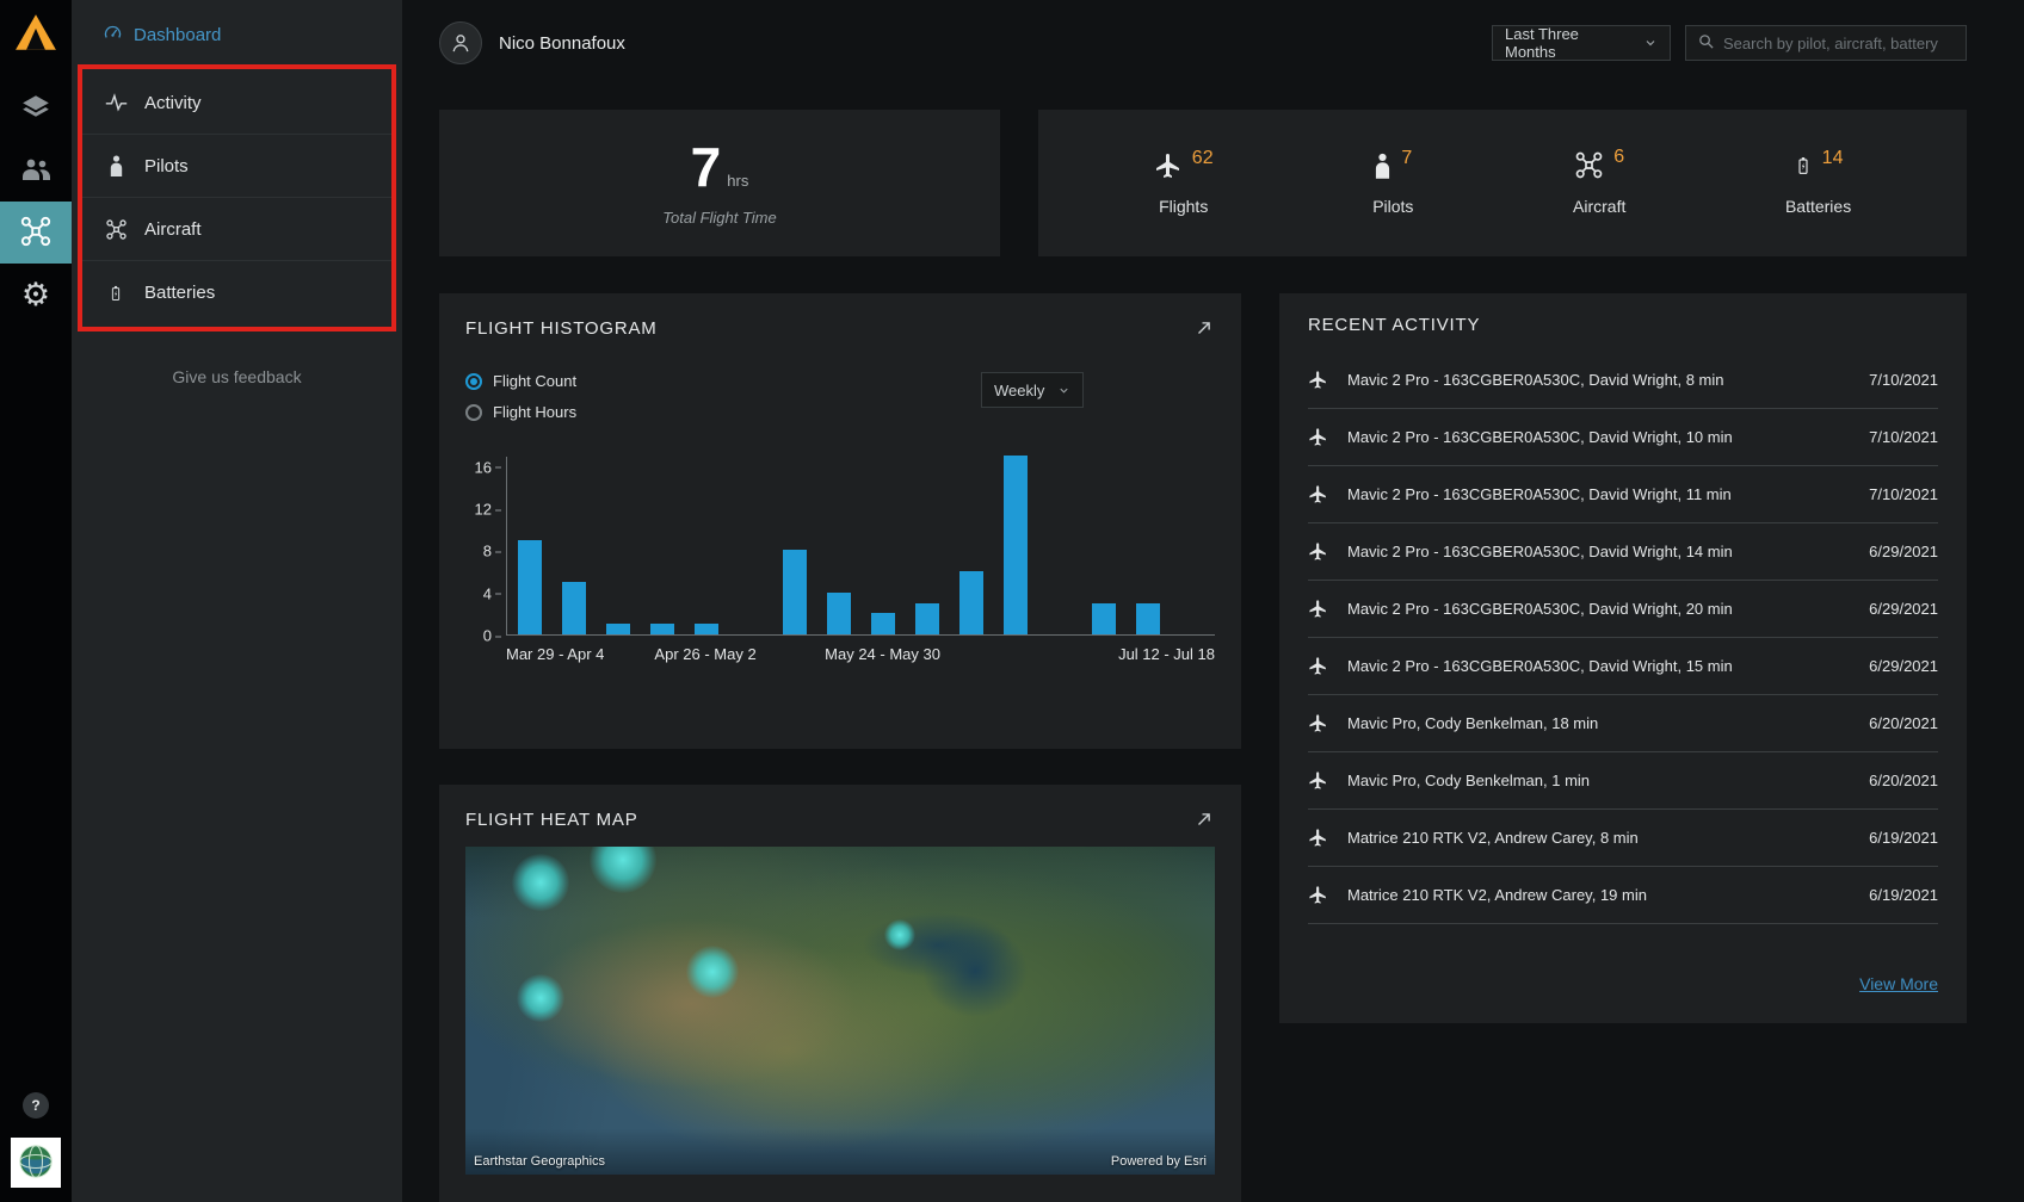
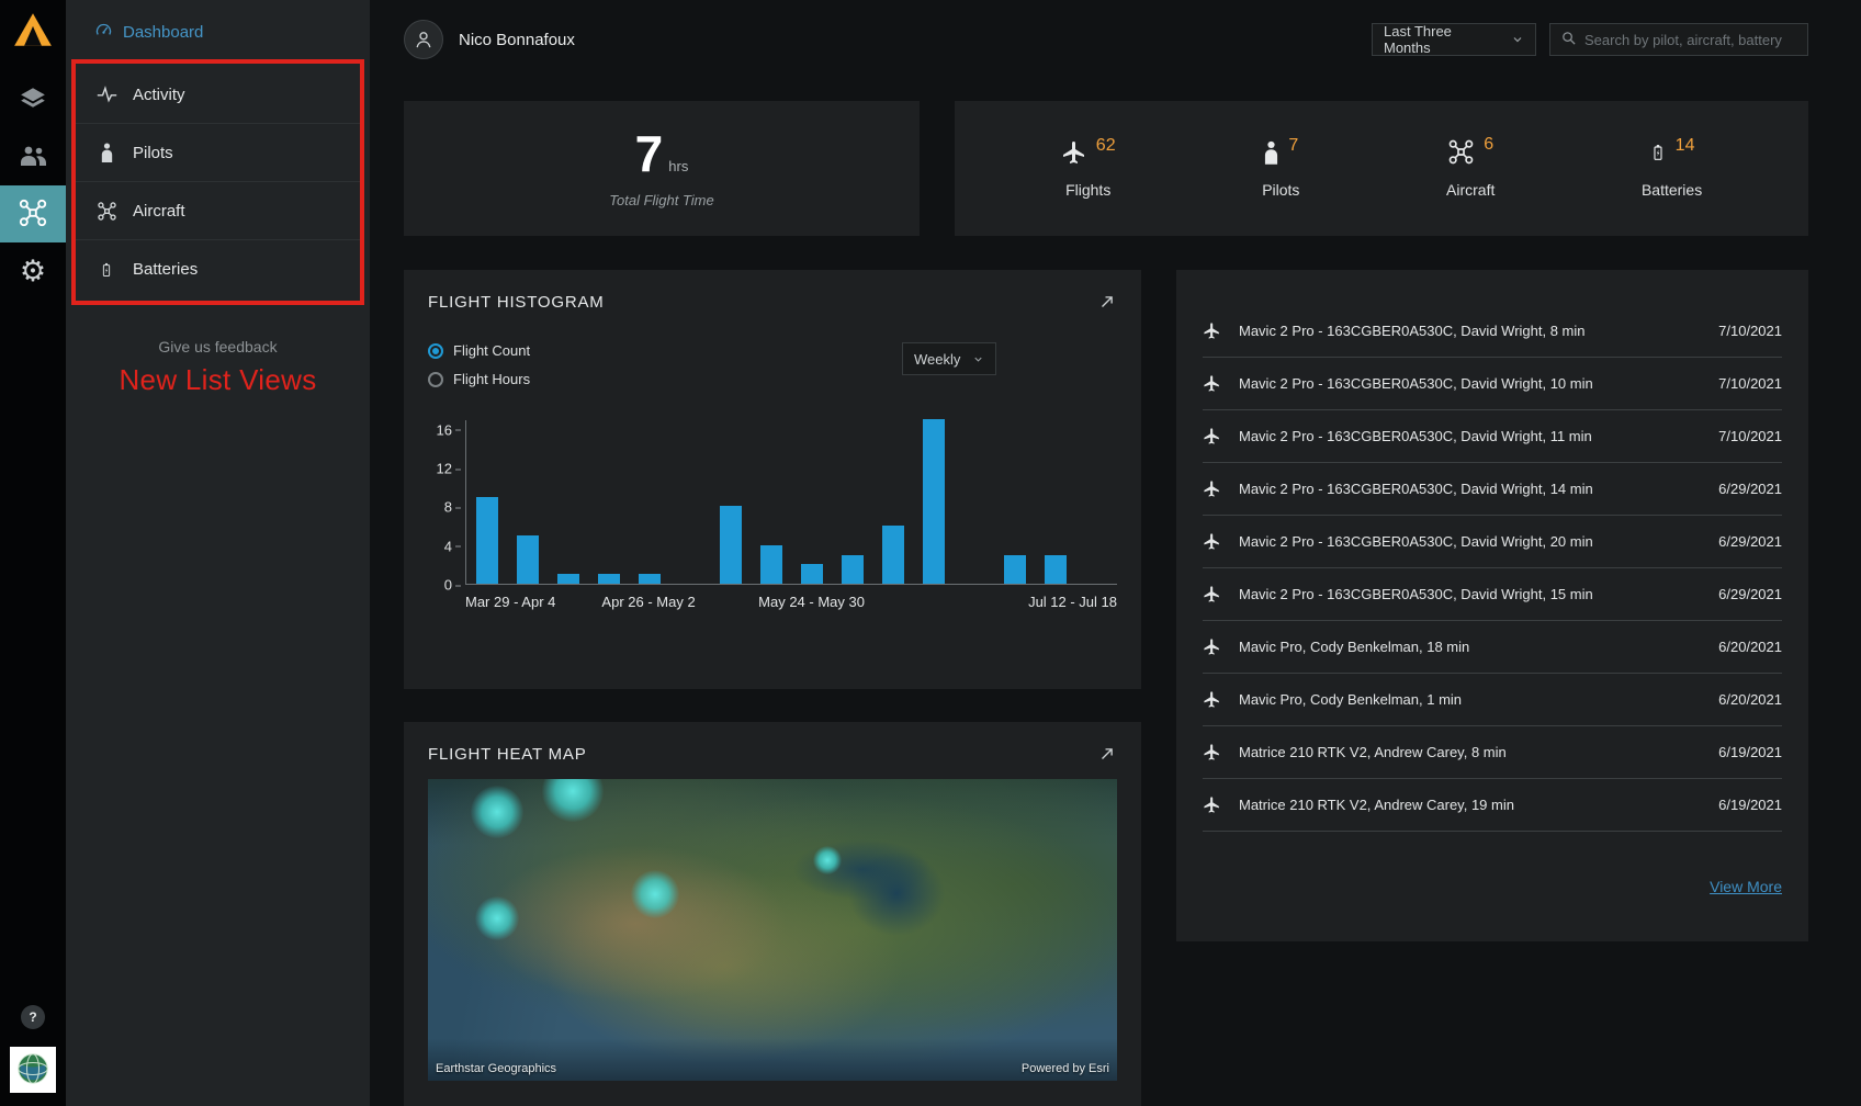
  ⚙
  ?
  Dashboard
  Activity
  Pilots
  Aircraft
  Batteries
  Give us feedback
+ New List Views
  Nico Bonnafoux
  Last Three Months
  Search by pilot, aircraft, battery
  7 hrs
  Total Flight Time
  62
  Flights
  7
  Pilots
  6
  Aircraft
  14
  Batteries
  FLIGHT HISTOGRAM
  Flight Count
  Flight Hours
  Weekly
  0
  4
  8
  12
  16
  Mar 29 - Apr 4
  Apr 26 - May 2
  May 24 - May 30
  Jul 12 - Jul 18
  FLIGHT HEAT MAP
  Earthstar Geographics
  Powered by Esri
- RECENT ACTIVITY
  Mavic 2 Pro - 163CGBER0A530C, David Wright, 8 min
  7/10/2021
  Mavic 2 Pro - 163CGBER0A530C, David Wright, 10 min
  7/10/2021
  Mavic 2 Pro - 163CGBER0A530C, David Wright, 11 min
  7/10/2021
  Mavic 2 Pro - 163CGBER0A530C, David Wright, 14 min
  6/29/2021
  Mavic 2 Pro - 163CGBER0A530C, David Wright, 20 min
  6/29/2021
  Mavic 2 Pro - 163CGBER0A530C, David Wright, 15 min
  6/29/2021
  Mavic Pro, Cody Benkelman, 18 min
  6/20/2021
  Mavic Pro, Cody Benkelman, 1 min
  6/20/2021
  Matrice 210 RTK V2, Andrew Carey, 8 min
  6/19/2021
  Matrice 210 RTK V2, Andrew Carey, 19 min
  6/19/2021
  View More
